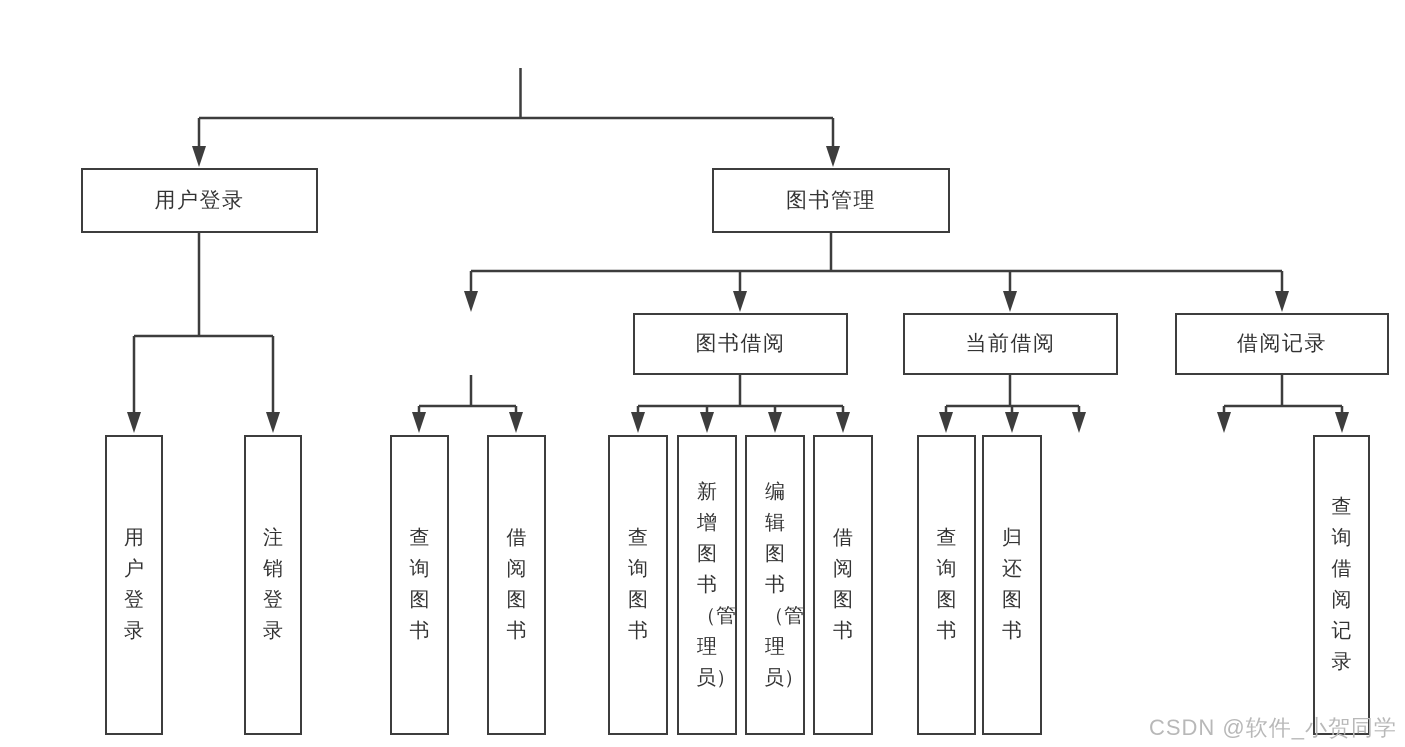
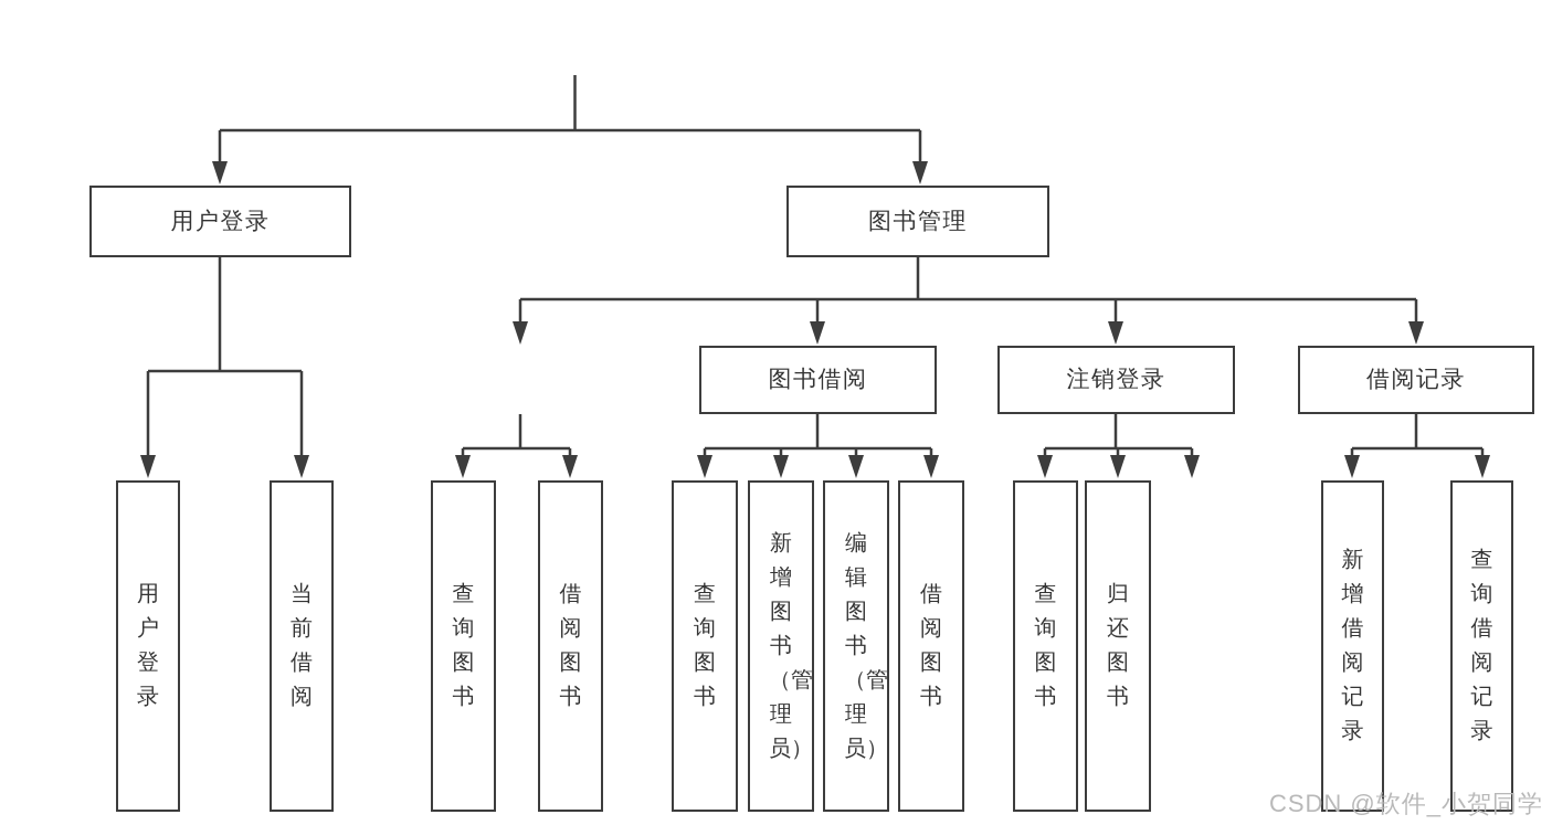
  用户登录
  图书管理
  图书借阅
- 当前借阅
+ 注销登录
  借阅记录
  用户登录
- 注销登录
+ 当前借阅
  查询图书
  借阅图书
  查询图书
  新增图书（管理员）
  编辑图书（管理员）
  借阅图书
  查询图书
  归还图书
+ 新增借阅记录
  查询借阅记录
  CSDN @软件_小贺同学
